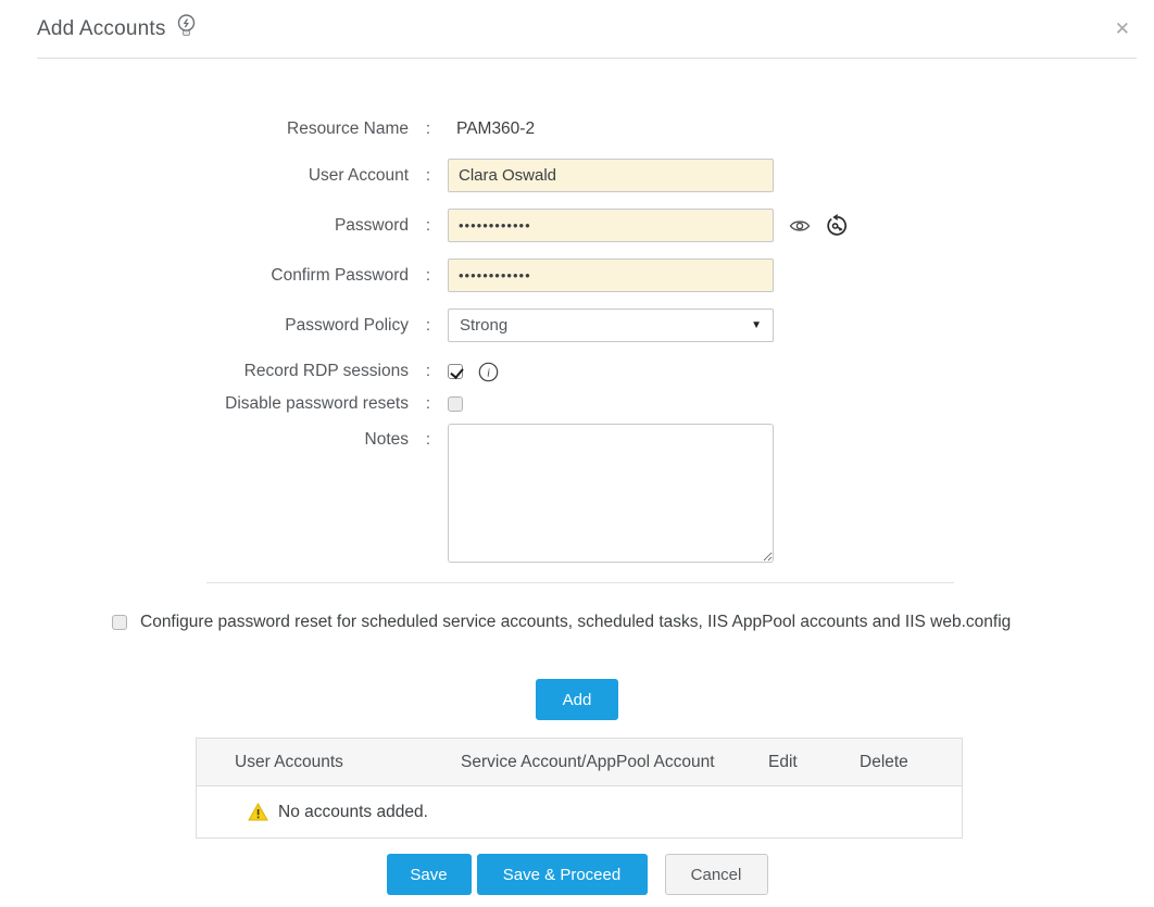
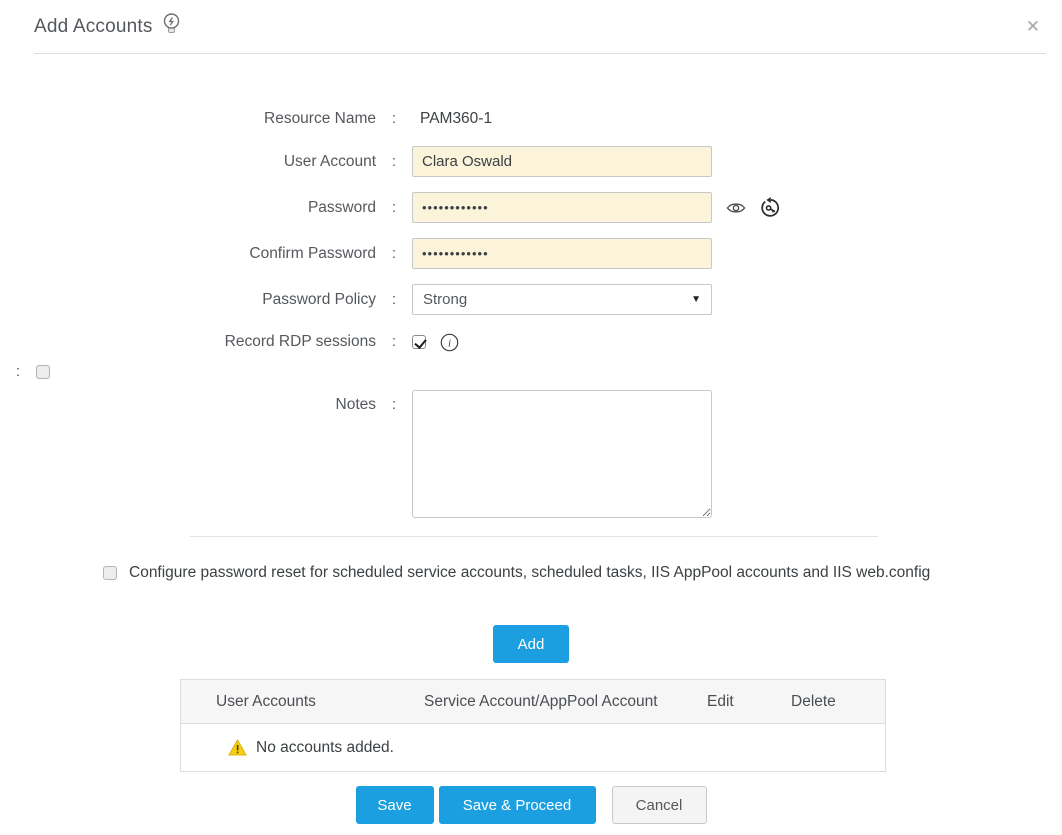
  Add Accounts
  ✕
  Resource Name
  :
- PAM360-2
+ PAM360-1
  User Account
  :
  Clara Oswald
  Password
  :
  ••••••••••••
  Confirm Password
  :
  ••••••••••••
  Password Policy
  :
  Strong
  ▼
  Record RDP sessions
  :
  i
- Disable password resets
  :
  Notes
  :
  Configure password reset for scheduled service accounts, scheduled tasks, IIS AppPool accounts and IIS web.config
  Add
  User Accounts
  Service Account/AppPool Account
  Edit
  Delete
  No accounts added.
  Save
  Save & Proceed
  Cancel
